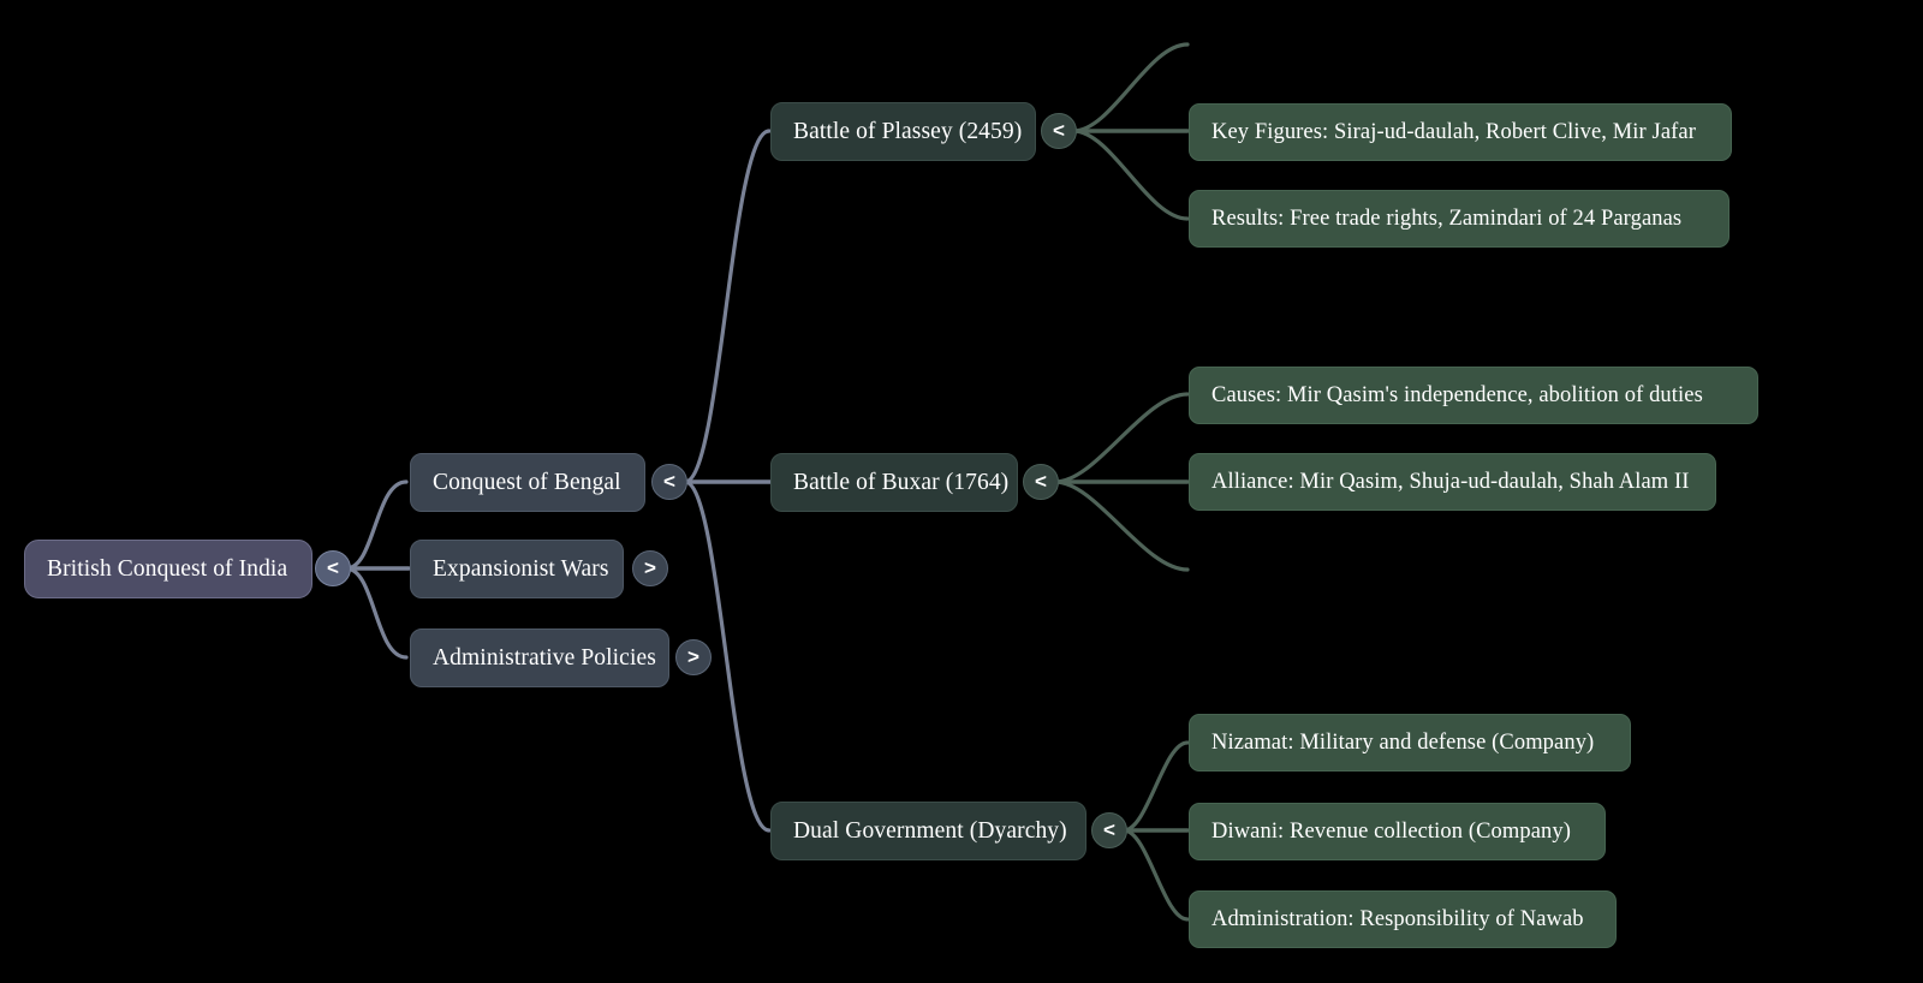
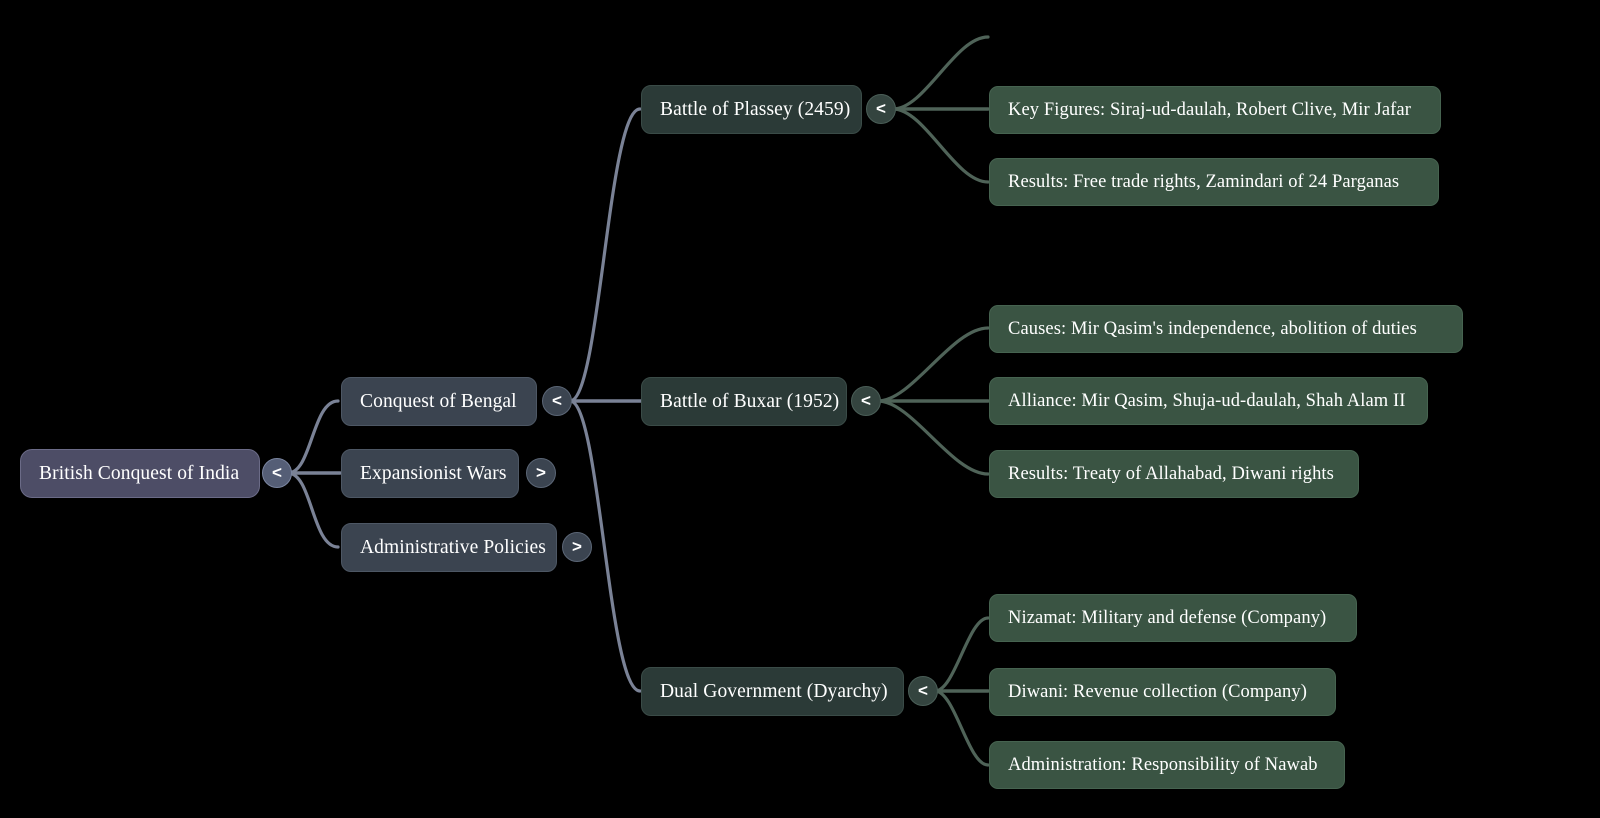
  British Conquest of India
  <
  Conquest of Bengal
  <
  Expansionist Wars
  >
  Administrative Policies
  >
  Battle of Plassey (2459)
  <
- Battle of Buxar (1764)
+ Battle of Buxar (1952)
  <
  Dual Government (Dyarchy)
  <
  Key Figures: Siraj-ud-daulah, Robert Clive, Mir Jafar
  Results: Free trade rights, Zamindari of 24 Parganas
  Causes: Mir Qasim's independence, abolition of duties
  Alliance: Mir Qasim, Shuja-ud-daulah, Shah Alam II
+ Results: Treaty of Allahabad, Diwani rights
  Nizamat: Military and defense (Company)
  Diwani: Revenue collection (Company)
  Administration: Responsibility of Nawab
